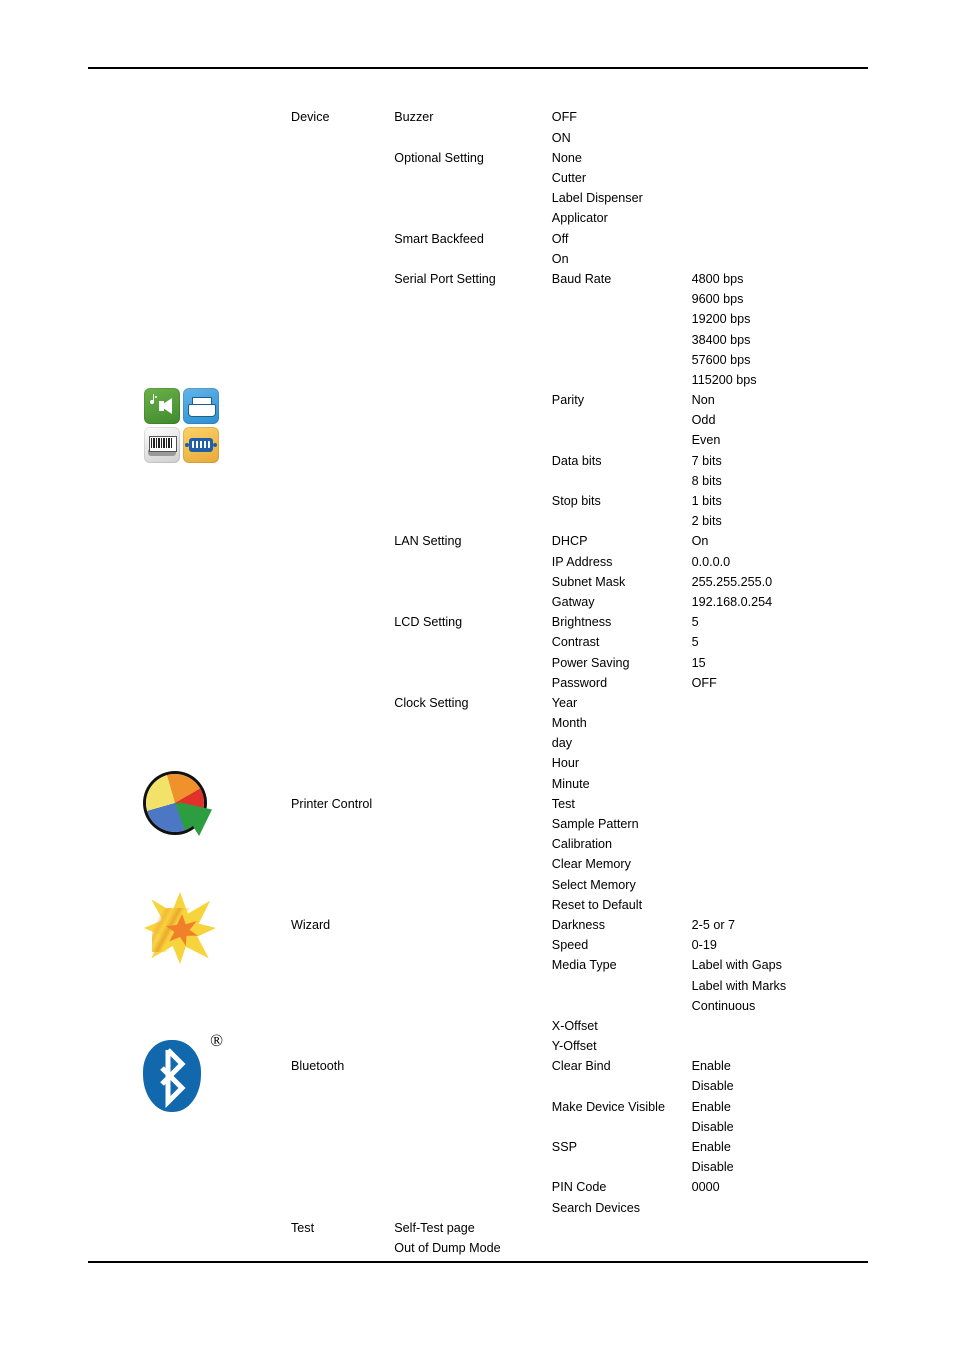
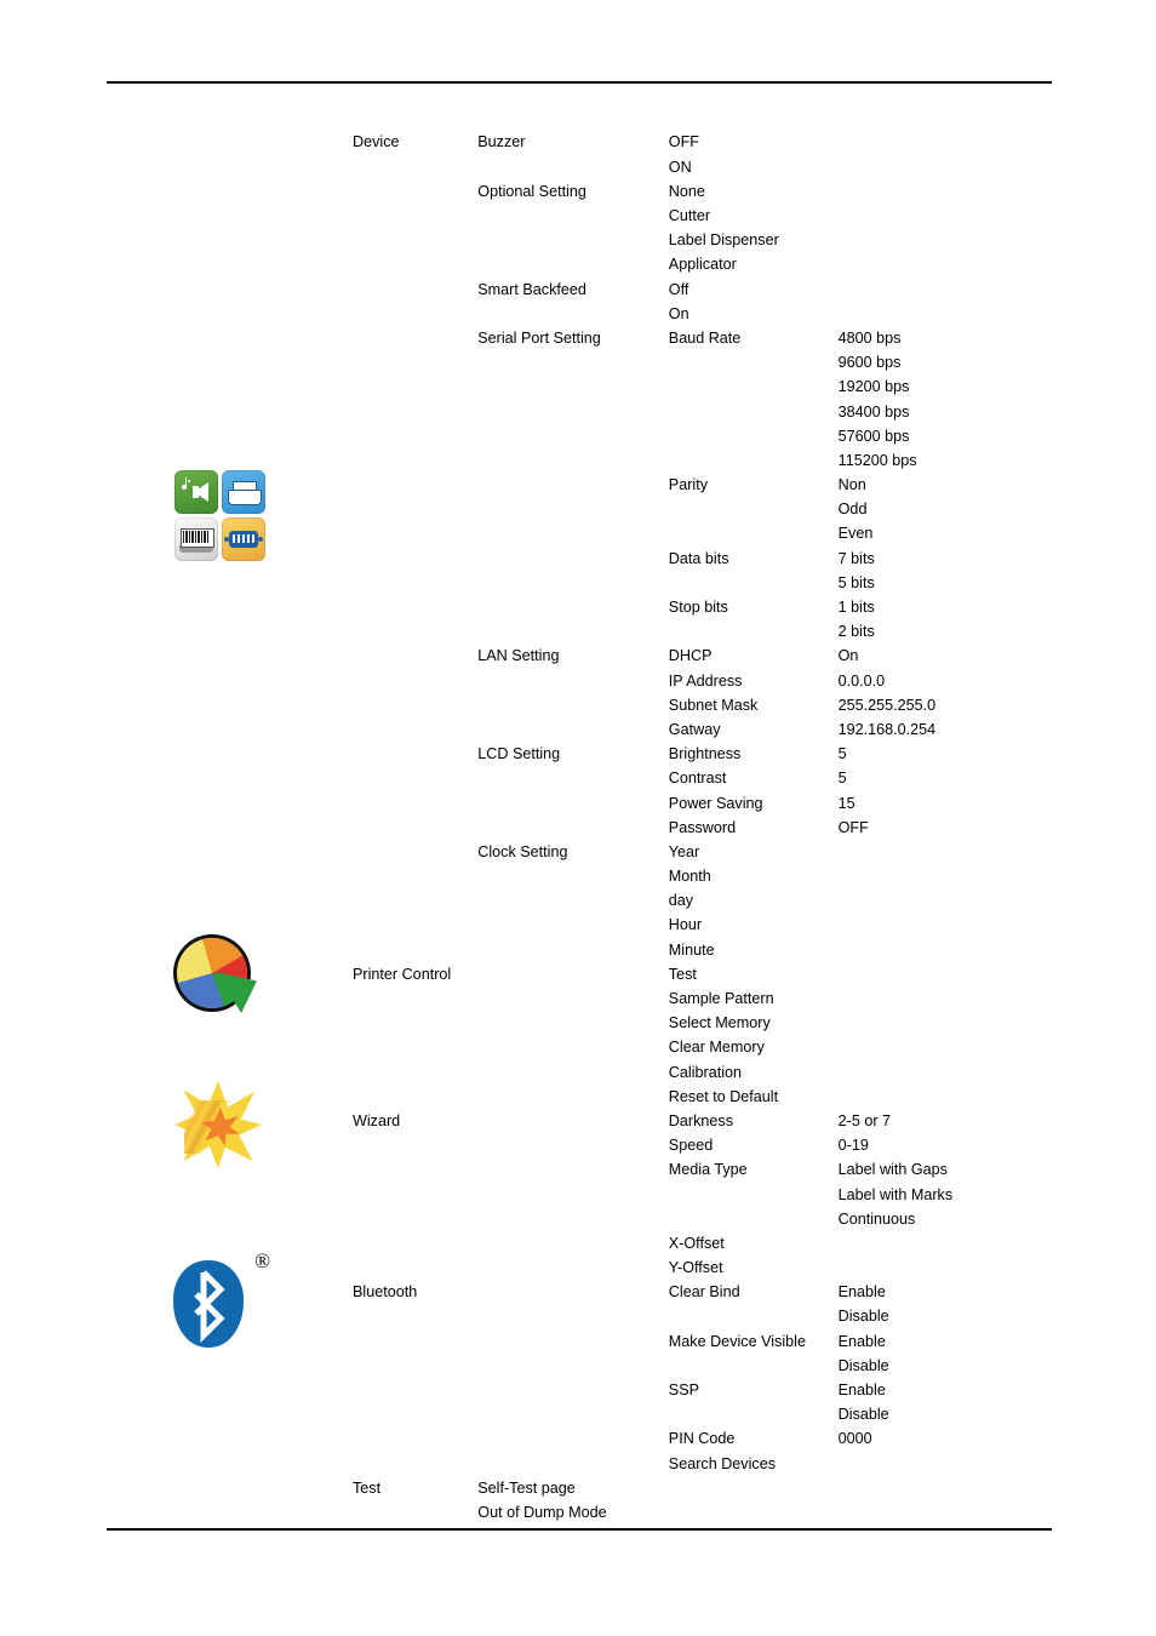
  ®
  Device	Buzzer	OFF
  		ON
  	Optional Setting	None
  		Cutter
  		Label Dispenser
  		Applicator
  	Smart Backfeed	Off
  		On
  	Serial Port Setting	Baud Rate	4800 bps
  			9600 bps
  			19200 bps
  			38400 bps
  			57600 bps
  			115200 bps
  		Parity	Non
  			Odd
  			Even
  		Data bits	7 bits
- 			8 bits
+ 			5 bits
  		Stop bits	1 bits
  			2 bits
  	LAN Setting	DHCP	On
  		IP Address	0.0.0.0
  		Subnet Mask	255.255.255.0
  		Gatway	192.168.0.254
  	LCD Setting	Brightness	5
  		Contrast	5
  		Power Saving	15
  		Password	OFF
  	Clock Setting	Year
  		Month
  		day
  		Hour
  		Minute
  Printer Control		Test
  		Sample Pattern
- 		Calibration
+ 		Select Memory
  		Clear Memory
- 		Select Memory
+ 		Calibration
  		Reset to Default
  Wizard		Darkness	2-5 or 7
  		Speed	0-19
  		Media Type	Label with Gaps
  			Label with Marks
  			Continuous
  		X-Offset
  		Y-Offset
  Bluetooth		Clear Bind	Enable
  			Disable
  		Make Device Visible	Enable
  			Disable
  		SSP	Enable
  			Disable
  		PIN Code	0000
  		Search Devices
  Test	Self-Test page
  	Out of Dump Mode
